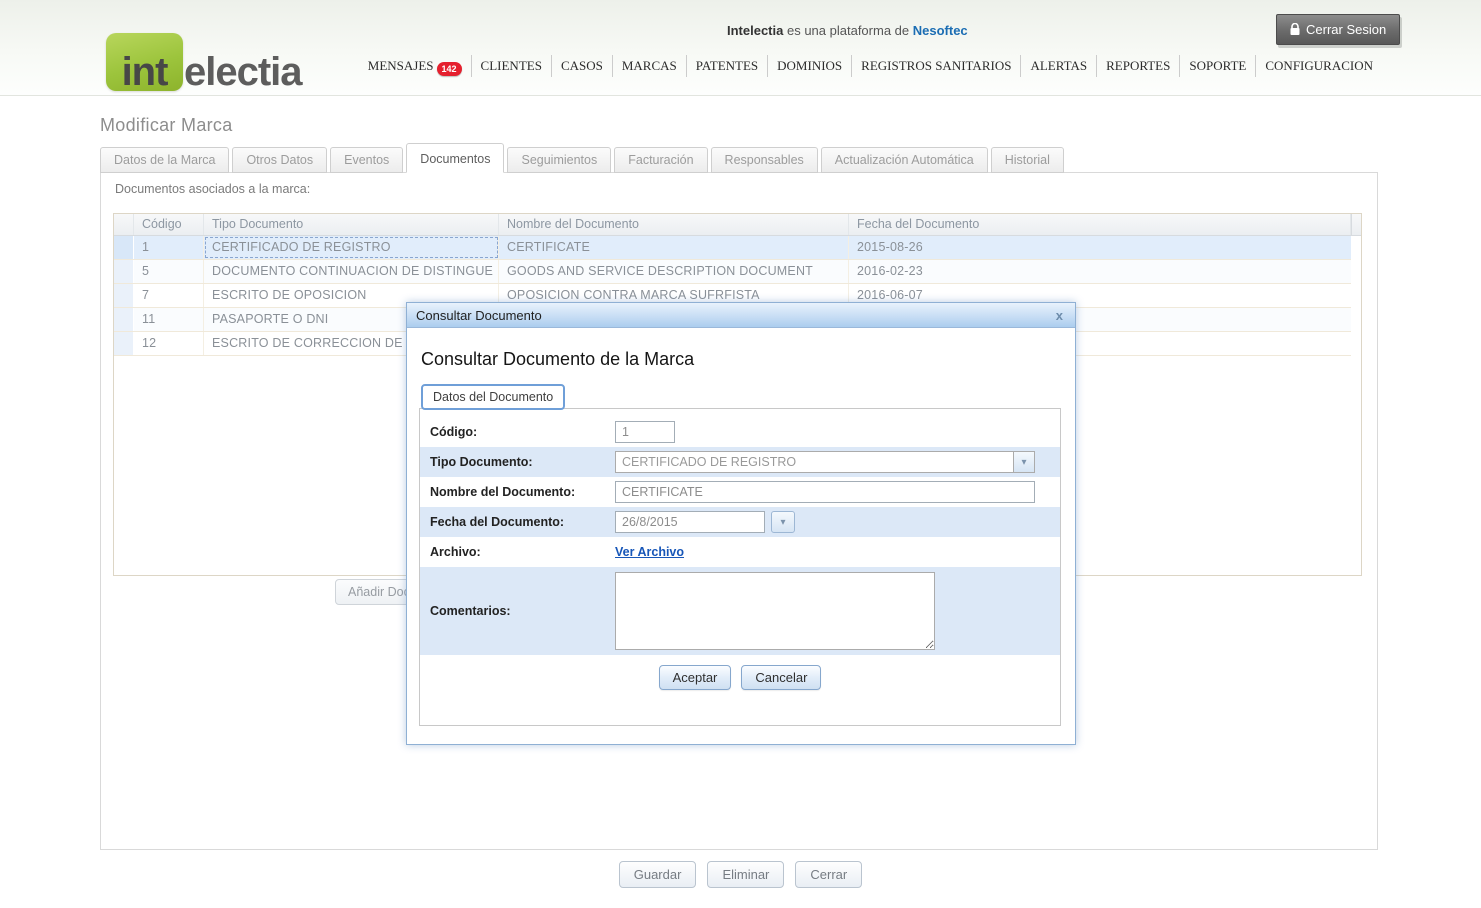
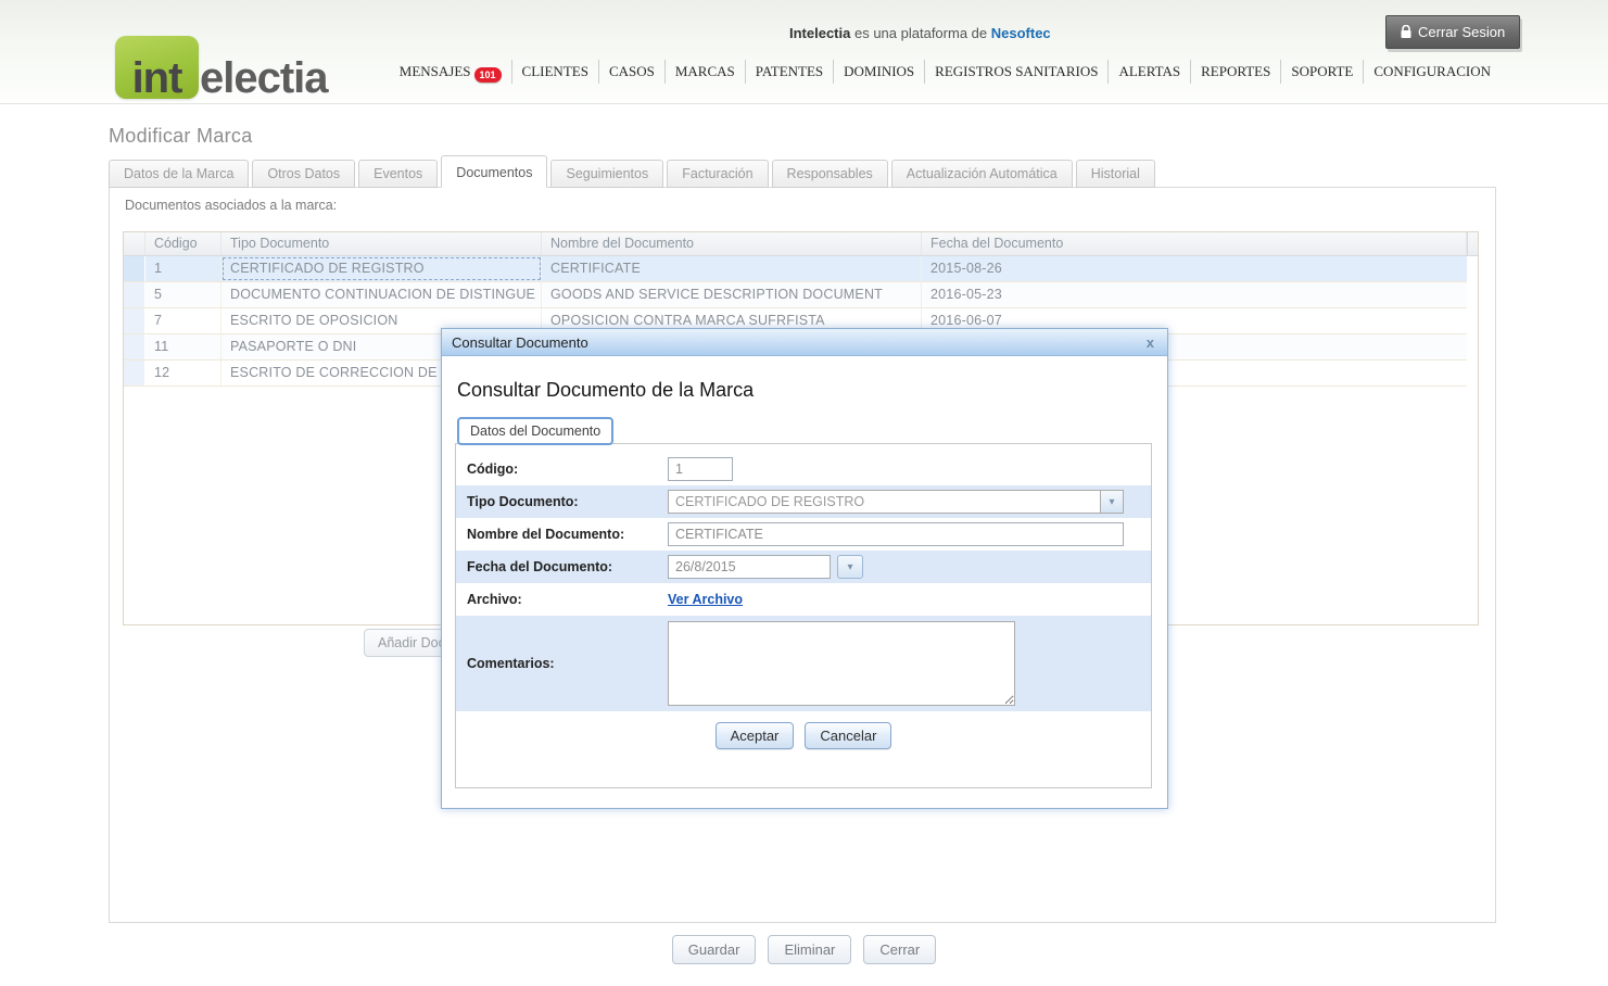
  int
  electia
  Intelectia es una plataforma de Nesoftec
  Cerrar Sesion
  MENSAJES
- 142
+ 101
  CLIENTES
  CASOS
  MARCAS
  PATENTES
  DOMINIOS
  REGISTROS SANITARIOS
  ALERTAS
  REPORTES
  SOPORTE
  CONFIGURACION
  Modificar Marca
  Datos de la Marca
  Otros Datos
  Eventos
  Documentos
  Seguimientos
  Facturación
  Responsables
  Actualización Automática
  Historial
  Documentos asociados a la marca:
  Código
  Tipo Documento
  Nombre del Documento
  Fecha del Documento
  1
  CERTIFICADO DE REGISTRO
  CERTIFICATE
  2015-08-26
  5
  DOCUMENTO CONTINUACION DE DISTINGUE
  GOODS AND SERVICE DESCRIPTION DOCUMENT
- 2016-02-23
+ 2016-05-23
  7
  ESCRITO DE OPOSICION
  OPOSICION CONTRA MARCA SUFRFISTA
  2016-06-07
  11
  PASAPORTE O DNI
  12
  ESCRITO DE CORRECCION DE
  Guardar
  Eliminar
  Cerrar
  Consultar Documento
  x
  Consultar Documento de la Marca
  Datos del Documento
  Código:
  1
  Tipo Documento:
  CERTIFICADO DE REGISTRO
  ▾
  Nombre del Documento:
  CERTIFICATE
  Fecha del Documento:
  26/8/2015
  ▾
  Archivo:
  Ver Archivo
  Comentarios:
  Aceptar
  Cancelar
